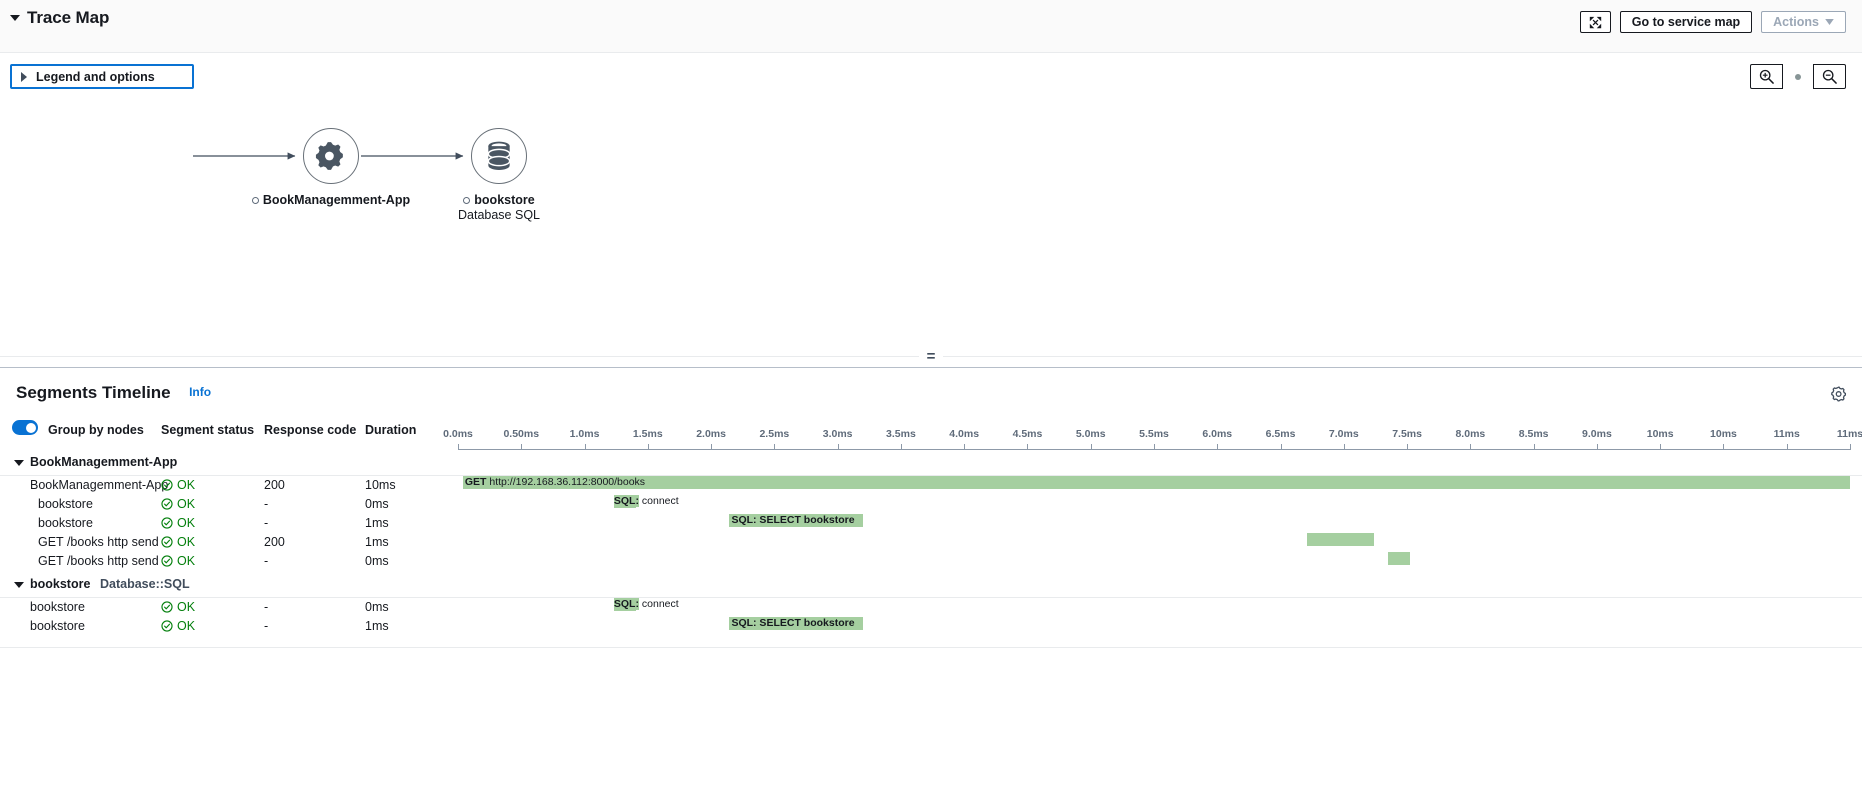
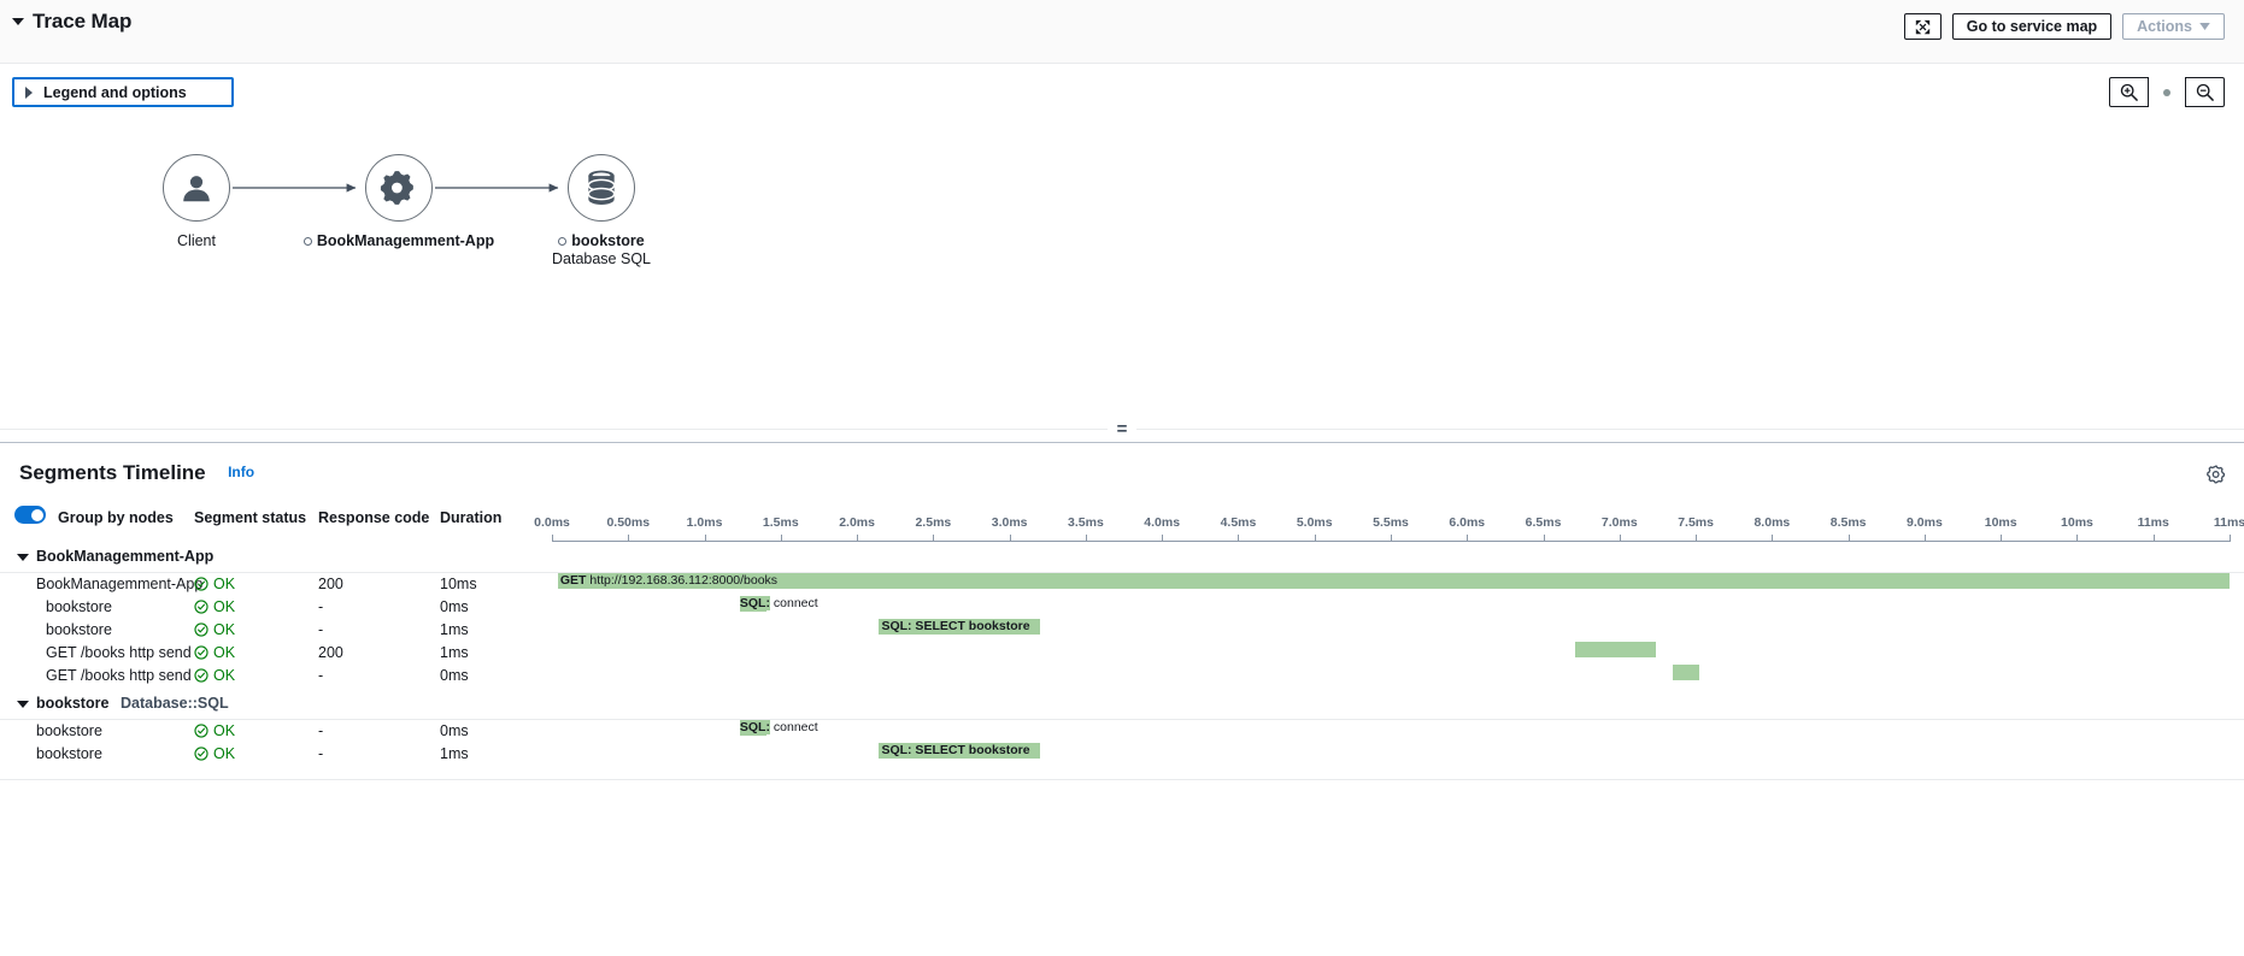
  Trace Map
  Go to service map
  Actions
  Legend and options
+ Client
  BookManagemment-App
  bookstore
  Database SQL
  =
  Segments Timeline Info
  Group by nodes
  Segment status
  Response code
  Duration
  0.0ms
  0.50ms
  1.0ms
  1.5ms
  2.0ms
  2.5ms
  3.0ms
  3.5ms
  4.0ms
  4.5ms
  5.0ms
  5.5ms
  6.0ms
  6.5ms
  7.0ms
  7.5ms
  8.0ms
  8.5ms
  9.0ms
  10ms
  10ms
  11ms
  11ms
  BookManagemment-App
  BookManagemment-Ap
  OK
  200
  10ms
  GET http://192.168.36.112:8000/books
  bookstore
  OK
  -
  0ms
  SQL: connect
  bookstore
  OK
  -
  1ms
  SQL: SELECT bookstore
  GET /books http send
  OK
  200
  1ms
  GET /books http send
  OK
  -
  0ms
  bookstore
  Database::SQL
  bookstore
  OK
  -
  0ms
  SQL: connect
  bookstore
  OK
  -
  1ms
  SQL: SELECT bookstore
